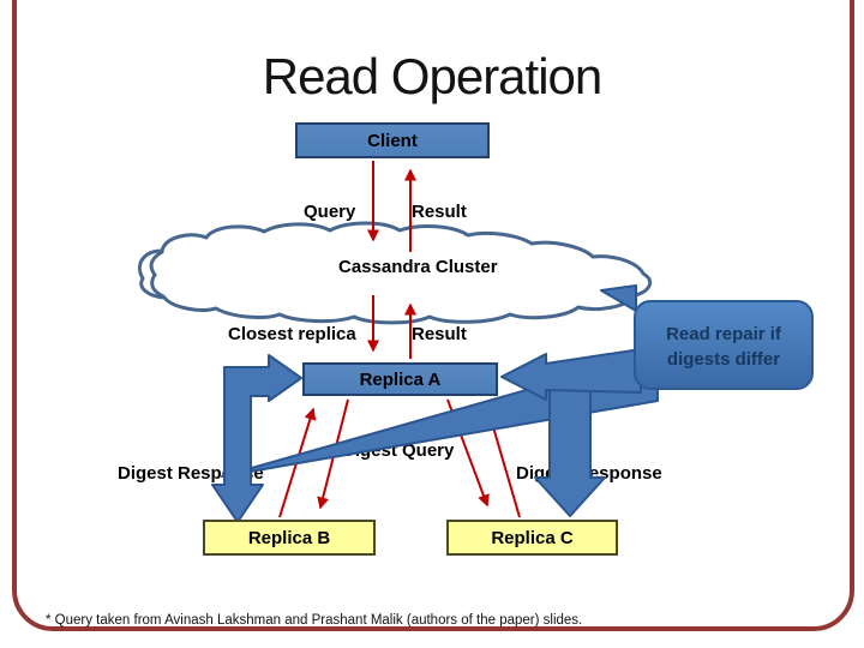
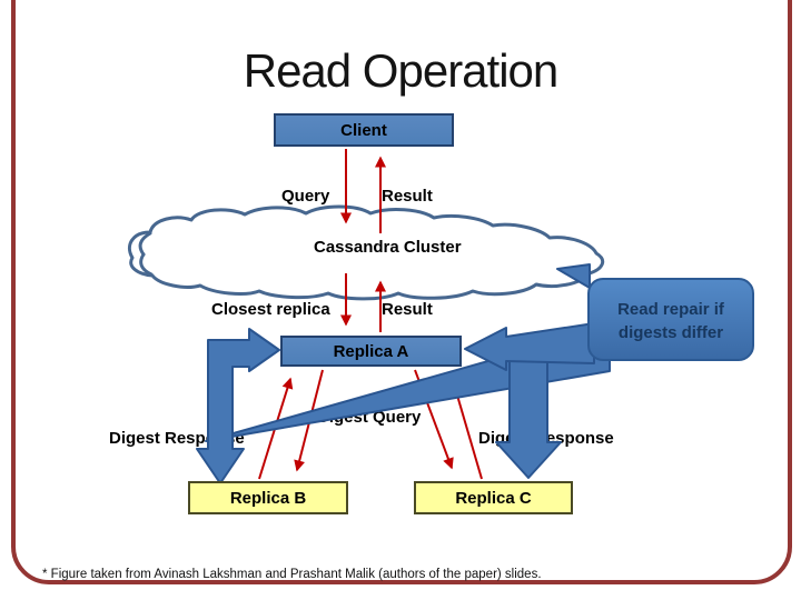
  Read Operation
  Query
  Result
  Cassandra Cluster
  Closest replica
  Result
  Digest Respe
  Digesponse
  Client
  Replica A
  Replica B
  Replica C
  Read repair if
  digests differ
- * Query taken from Avinash Lakshman and Prashant Malik (authors of the paper) slides.
+ * Figure taken from Avinash Lakshman and Prashant Malik (authors of the paper) slides.
